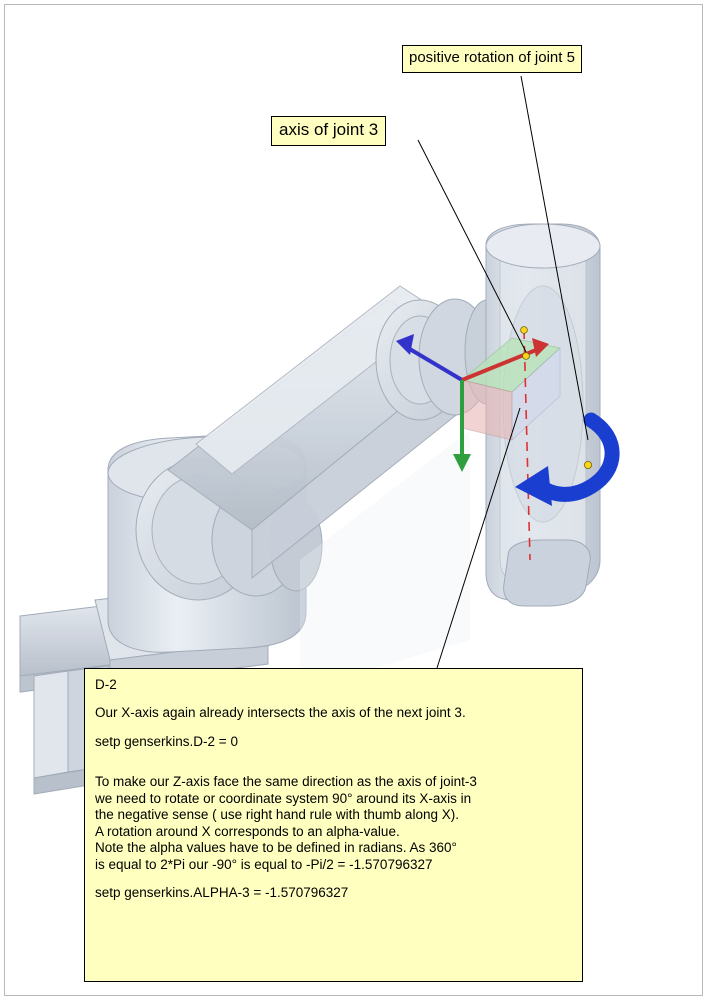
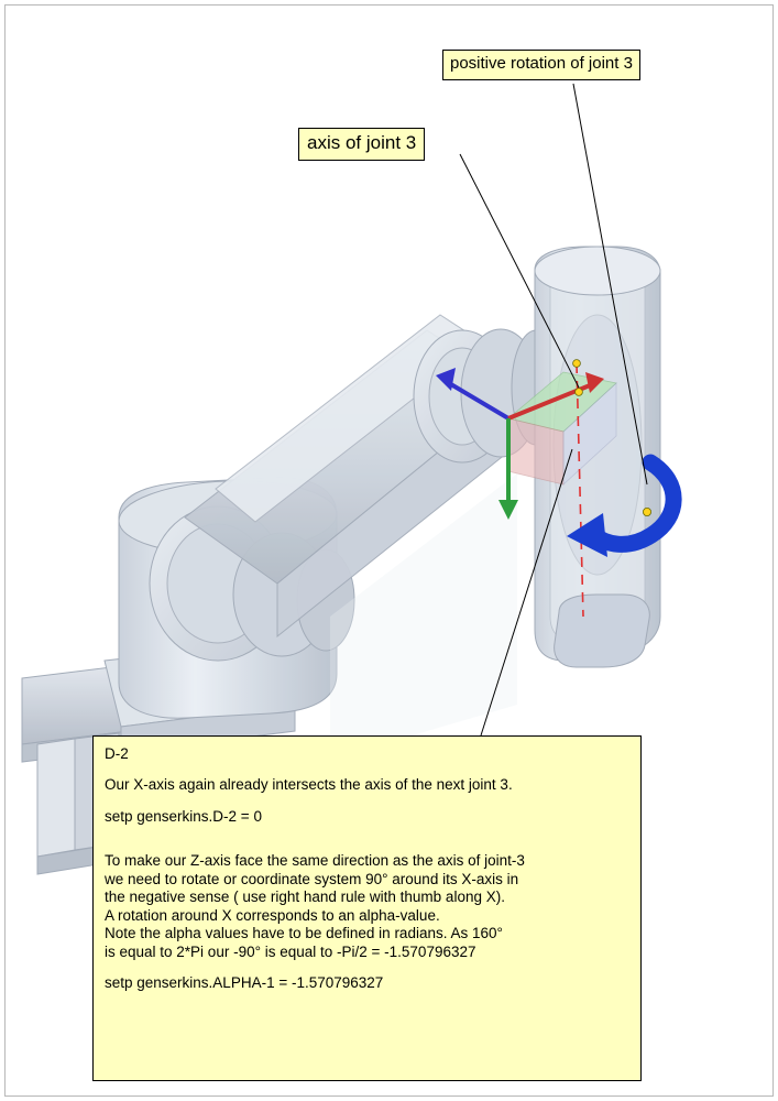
  axis of joint 3
- positive rotation of joint 5
+ positive rotation of joint 3
  D-2
  Our X-axis again already intersects the axis of the next joint 3.
  setp genserkins.D-2 = 0
  To make our Z-axis face the same direction as the axis of joint-3
  we need to rotate or coordinate system 90° around its X-axis in
  the negative sense ( use right hand rule with thumb along X).
  A rotation around X corresponds to an alpha-value.
- Note the alpha values have to be defined in radians. As 360°
+ Note the alpha values have to be defined in radians. As 160°
  is equal to 2*Pi our -90° is equal to -Pi/2 = -1.570796327
- setp genserkins.ALPHA-3 = -1.570796327
+ setp genserkins.ALPHA-1 = -1.570796327
